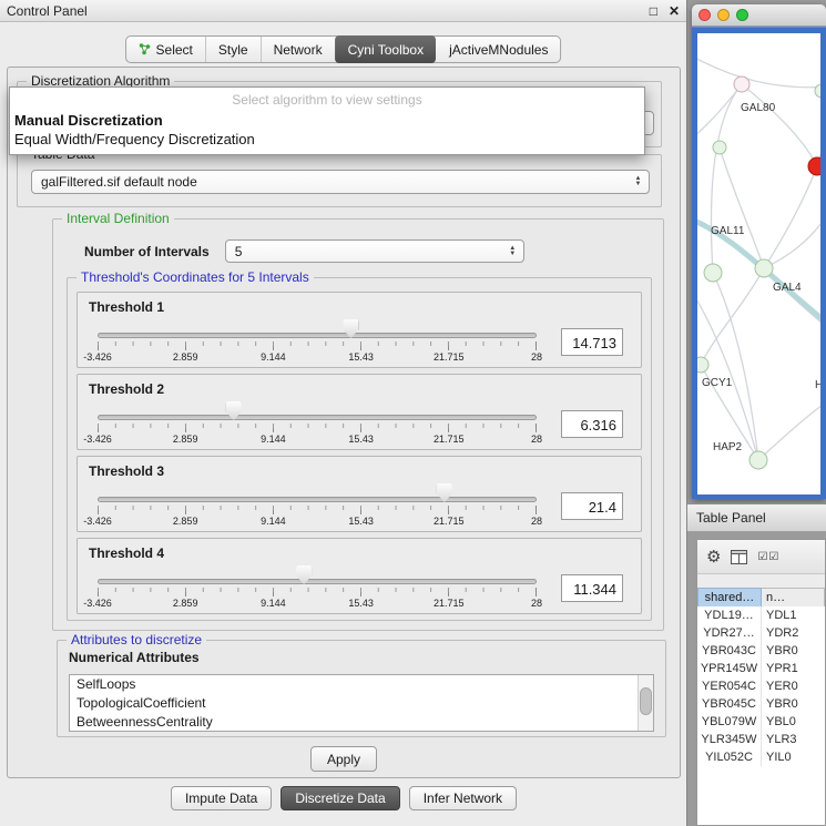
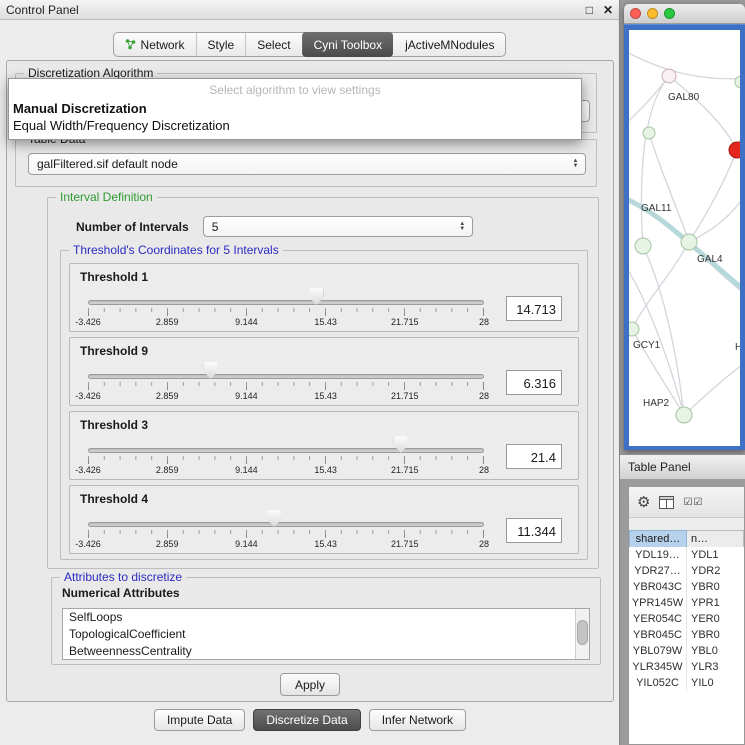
  Control Panel
  □
  ✕
- Select
+ Network
  Style
- Network
+ Select
  Cyni Toolbox
  jActiveMNodules
  Discretization Algorithm
  galFiltered.sif default node
  Interval Definition
  Number of Intervals
  5
  Threshold's Coordinates for 5 Intervals
  Threshold 1
  -3.426
  2.859
  9.144
  15.43
  21.715
  28
  14.713
- Threshold 2
+ Threshold 9
  -3.426
  2.859
  9.144
  15.43
  21.715
  28
  6.316
  Threshold 3
  -3.426
  2.859
  9.144
  15.43
  21.715
  28
  21.4
  Threshold 4
  -3.426
  2.859
  9.144
  15.43
  21.715
  28
  11.344
  Attributes to discretize
  Numerical Attributes
  SelfLoops
  TopologicalCoefficient
  BetweennessCentrality
  Apply
  Select algorithm to view settings
  Manual Discretization
  Equal Width/Frequency Discretization
  Impute Data
  Discretize Data
  Infer Network
  GAL80
  GAL11
  GAL4
  GCY1
  HAP2
  H
  Table Panel
  ⚙
  ☑☑
  shared…
  n…
  YDL19…
  YDL1
  YDR27…
  YDR2
  YBR043C
  YBR0
  YPR145W
  YPR1
  YER054C
  YER0
  YBR045C
  YBR0
  YBL079W
  YBL0
  YLR345W
  YLR3
  YIL052C
  YIL0
